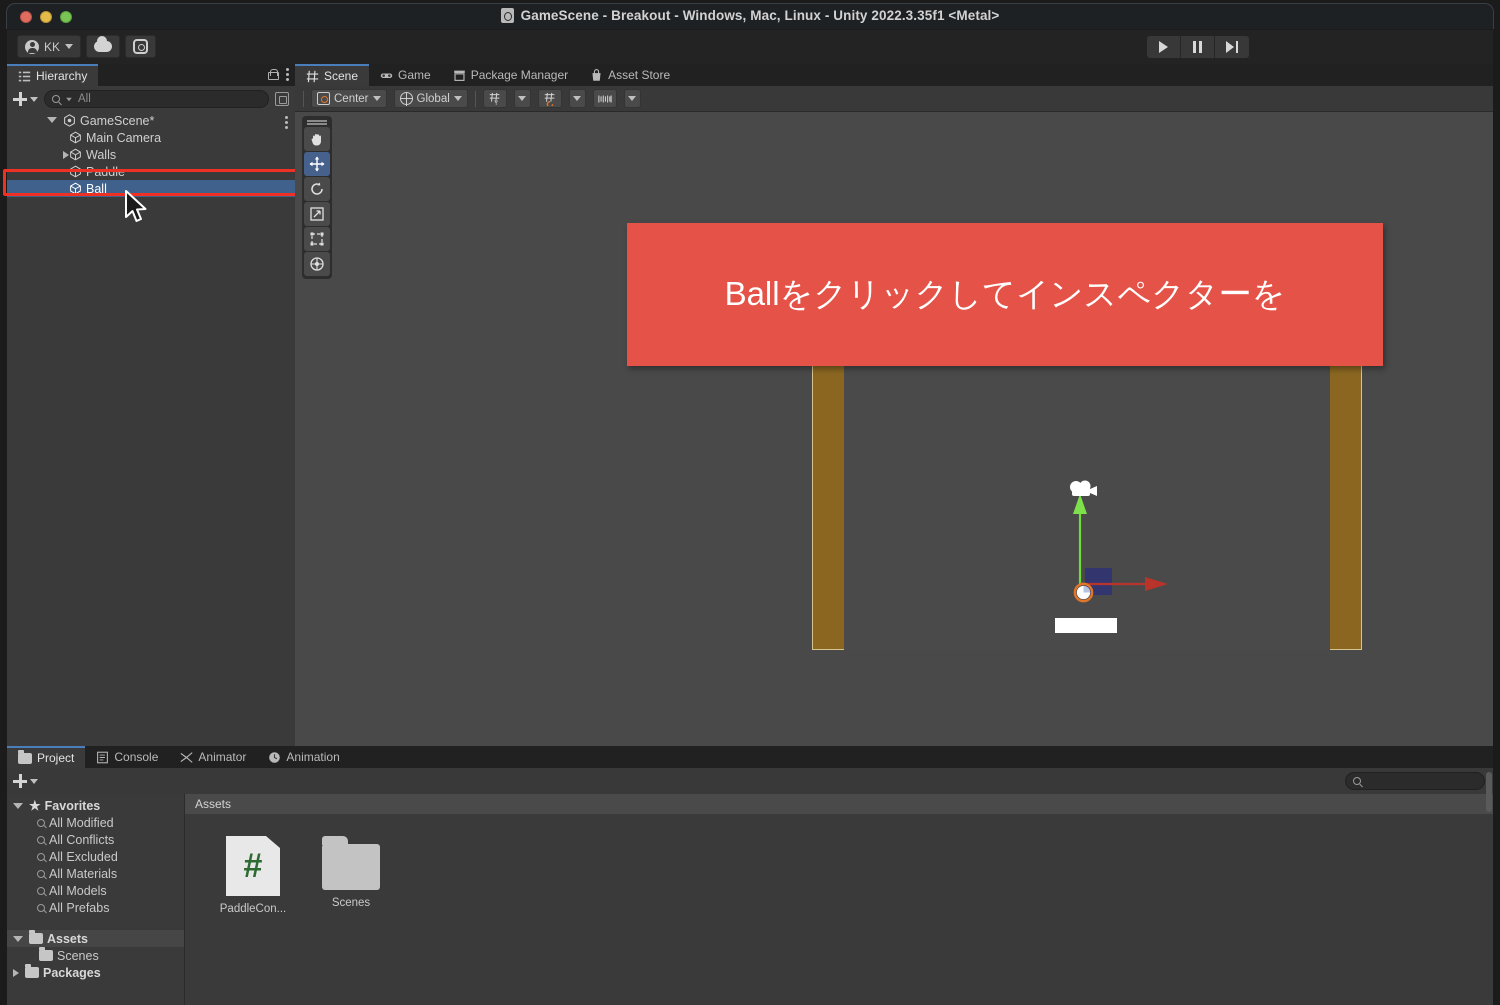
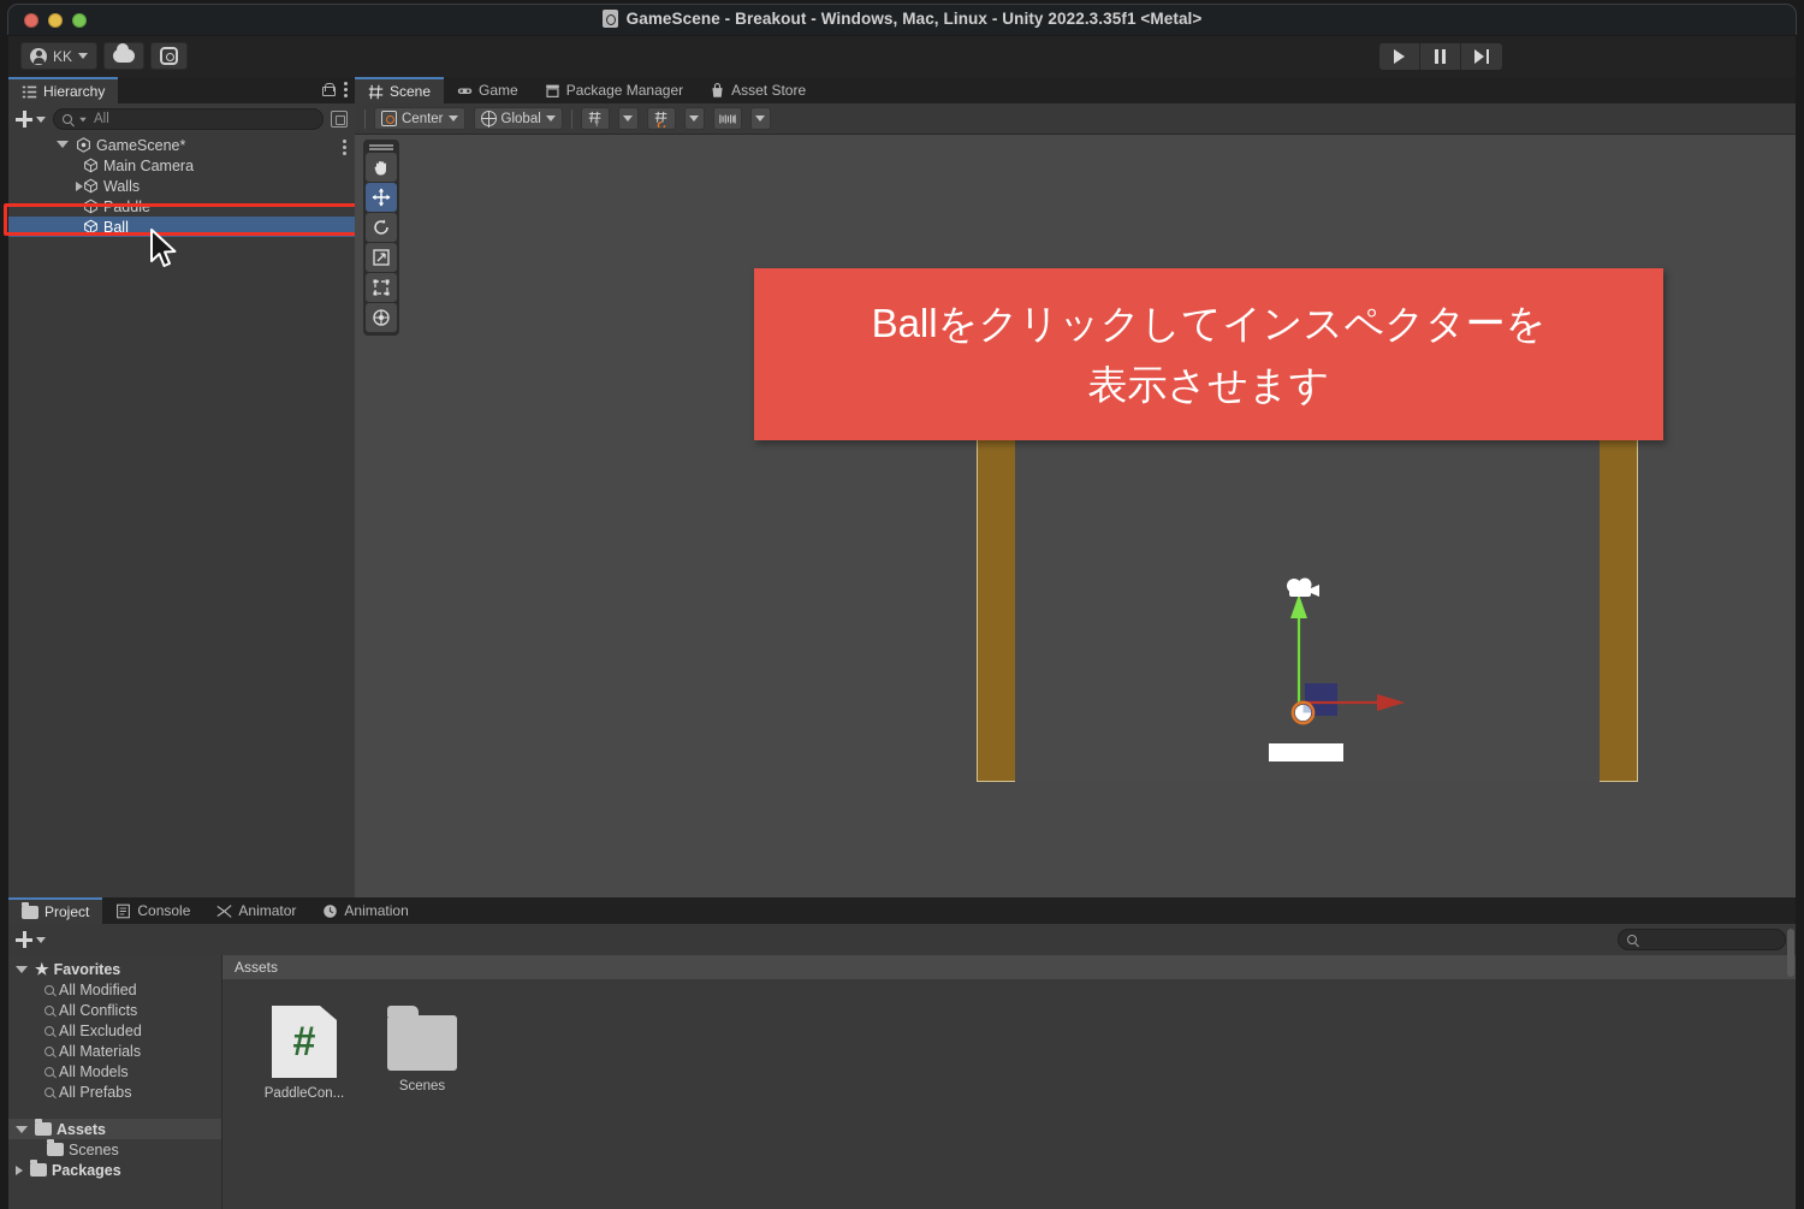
  GameScene - Breakout - Windows, Mac, Linux - Unity 2022.3.35f1 <Metal>
  KK
  Hierarchy
  All
  GameScene*
  Main Camera
  Walls
  Paddle
  Ball
  Scene
  Game
  Package Manager
  Asset Store
  Center
  Global
  Ballをクリックしてインスペクターを
+ 表示させます
  Project
  Console
  Animator
  Animation
  ★
  Favorites
  All Modified
  All Conflicts
  All Excluded
  All Materials
  All Models
  All Prefabs
  Assets
  Scenes
  Packages
  Assets
  #
  PaddleCon...
  Scenes
